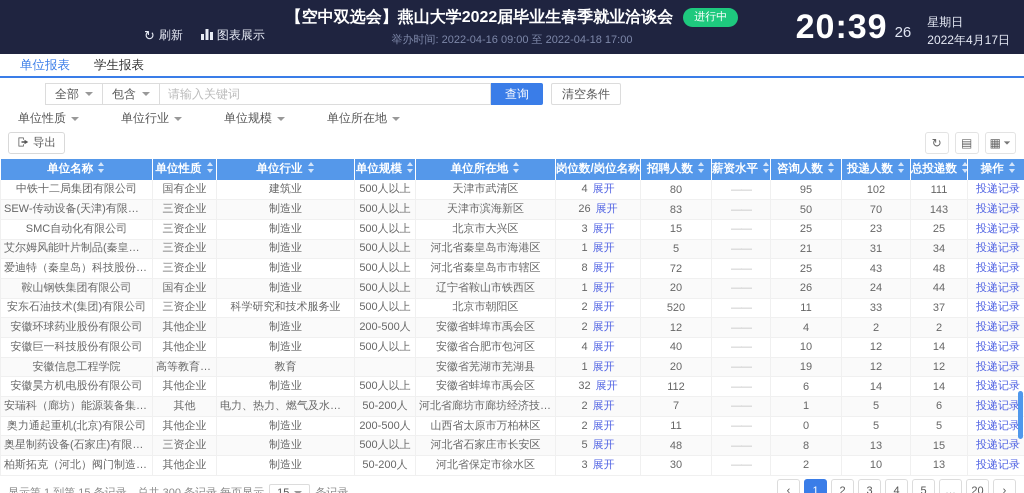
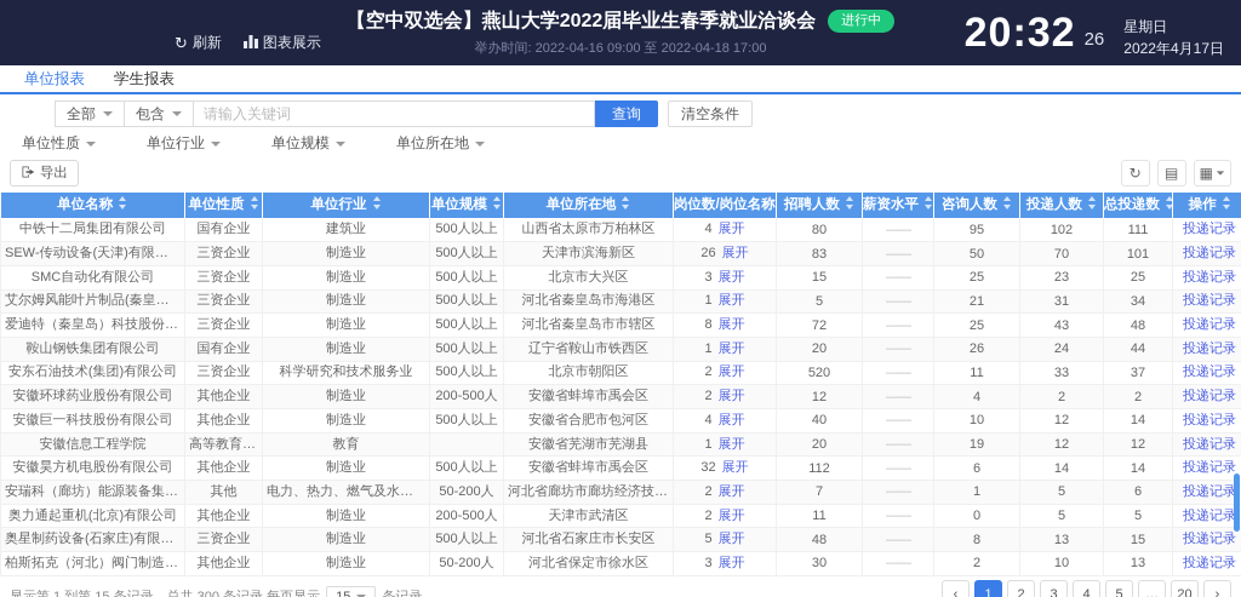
  ↻
  刷新
  图表展示
  【空中双选会】燕山大学2022届毕业生春季就业洽谈会
  进行中
  举办时间: 2022-04-16 09:00 至 2022-04-18 17:00
- 20:39
+ 20:32
  26
  星期日
  2022年4月17日
  单位报表
  学生报表
  全部
  包含
  请输入关键词
  查询
  清空条件
  单位性质
  单位行业
  单位规模
  单位所在地
  导出
  ↻
  ▤
  ▦
  单位名称	单位性质	单位行业	单位规模	单位所在地	岗位数/岗位名称	招聘人数	薪资水平	咨询人数	投递人数	总投递数	操作
- 中铁十二局集团有限公司	国有企业	建筑业	500人以上	天津市武清区	4 展开	80	——	95	102	111	投递记录
+ 中铁十二局集团有限公司	国有企业	建筑业	500人以上	山西省太原市万柏林区	4 展开	80	——	95	102	111	投递记录
- SEW-传动设备(天津)有限公司	三资企业	制造业	500人以上	天津市滨海新区	26 展开	83	——	50	70	143	投递记录
+ SEW-传动设备(天津)有限公司	三资企业	制造业	500人以上	天津市滨海新区	26 展开	83	——	50	70	101	投递记录
  SMC自动化有限公司	三资企业	制造业	500人以上	北京市大兴区	3 展开	15	——	25	23	25	投递记录
  艾尔姆风能叶片制品(秦皇岛)有	三资企业	制造业	500人以上	河北省秦皇岛市海港区	1 展开	5	——	21	31	34	投递记录
  爱迪特（秦皇岛）科技股份有	三资企业	制造业	500人以上	河北省秦皇岛市市辖区	8 展开	72	——	25	43	48	投递记录
  鞍山钢铁集团有限公司	国有企业	制造业	500人以上	辽宁省鞍山市铁西区	1 展开	20	——	26	24	44	投递记录
  安东石油技术(集团)有限公司	三资企业	科学研究和技术服务业	500人以上	北京市朝阳区	2 展开	520	——	11	33	37	投递记录
  安徽环球药业股份有限公司	其他企业	制造业	200-500人	安徽省蚌埠市禹会区	2 展开	12	——	4	2	2	投递记录
  安徽巨一科技股份有限公司	其他企业	制造业	500人以上	安徽省合肥市包河区	4 展开	40	——	10	12	14	投递记录
  安徽信息工程学院	高等教育单	教育		安徽省芜湖市芜湖县	1 展开	20	——	19	12	12	投递记录
  安徽昊方机电股份有限公司	其他企业	制造业	500人以上	安徽省蚌埠市禹会区	32 展开	112	——	6	14	14	投递记录
  安瑞科（廊坊）能源装备集成	其他	电力、热力、燃气及水生产	50-200人	河北省廊坊市廊坊经济技术	2 展开	7	——	1	5	6	投递记录
- 奥力通起重机(北京)有限公司	其他企业	制造业	200-500人	山西省太原市万柏林区	2 展开	11	——	0	5	5	投递记录
+ 奥力通起重机(北京)有限公司	其他企业	制造业	200-500人	天津市武清区	2 展开	11	——	0	5	5	投递记录
  奥星制药设备(石家庄)有限公司	三资企业	制造业	500人以上	河北省石家庄市长安区	5 展开	48	——	8	13	15	投递记录
  柏斯拓克（河北）阀门制造有	其他企业	制造业	50-200人	河北省保定市徐水区	3 展开	30	——	2	10	13	投递记录
  ‹
  1
  2
  3
  4
  5
  …
  20
  ›
